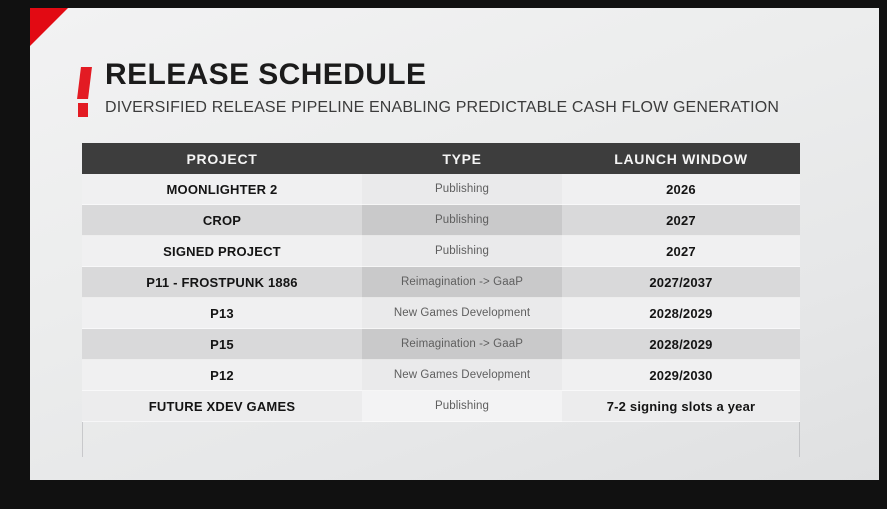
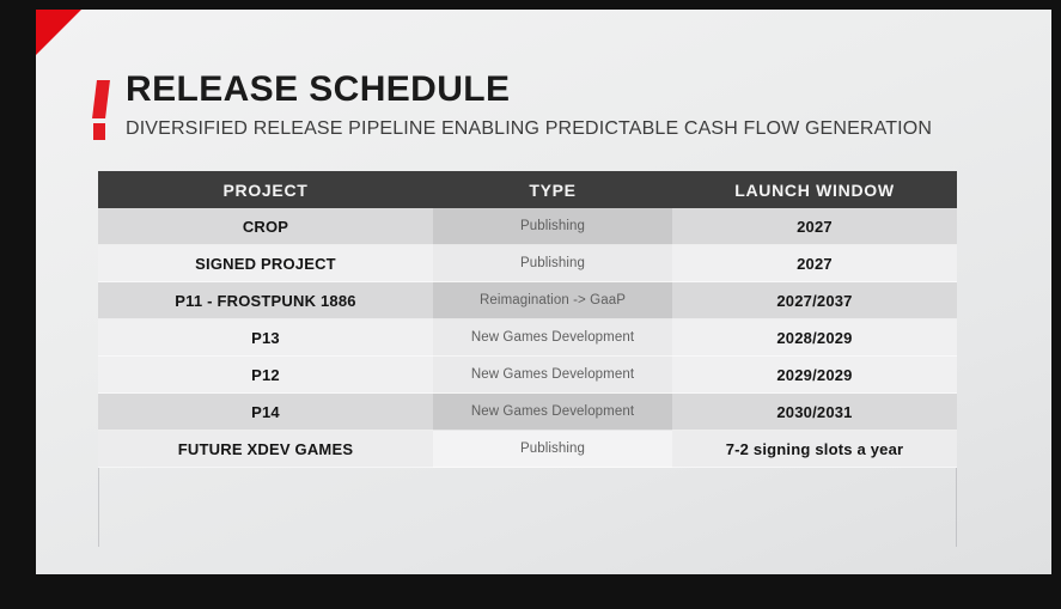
  RELEASE SCHEDULE
  DIVERSIFIED RELEASE PIPELINE ENABLING PREDICTABLE CASH FLOW GENERATION
  PROJECT	TYPE	LAUNCH WINDOW
- MOONLIGHTER 2	Publishing	2026
  CROP	Publishing	2027
  SIGNED PROJECT	Publishing	2027
  P11 - FROSTPUNK 1886	Reimagination -> GaaP	2027/2037
  P13	New Games Development	2028/2029
- P15	Reimagination -> GaaP	2028/2029
- P12	New Games Development	2029/2030
+ P12	New Games Development	2029/2029
+ P14	New Games Development	2030/2031
  FUTURE XDEV GAMES	Publishing	7-2 signing slots a year
